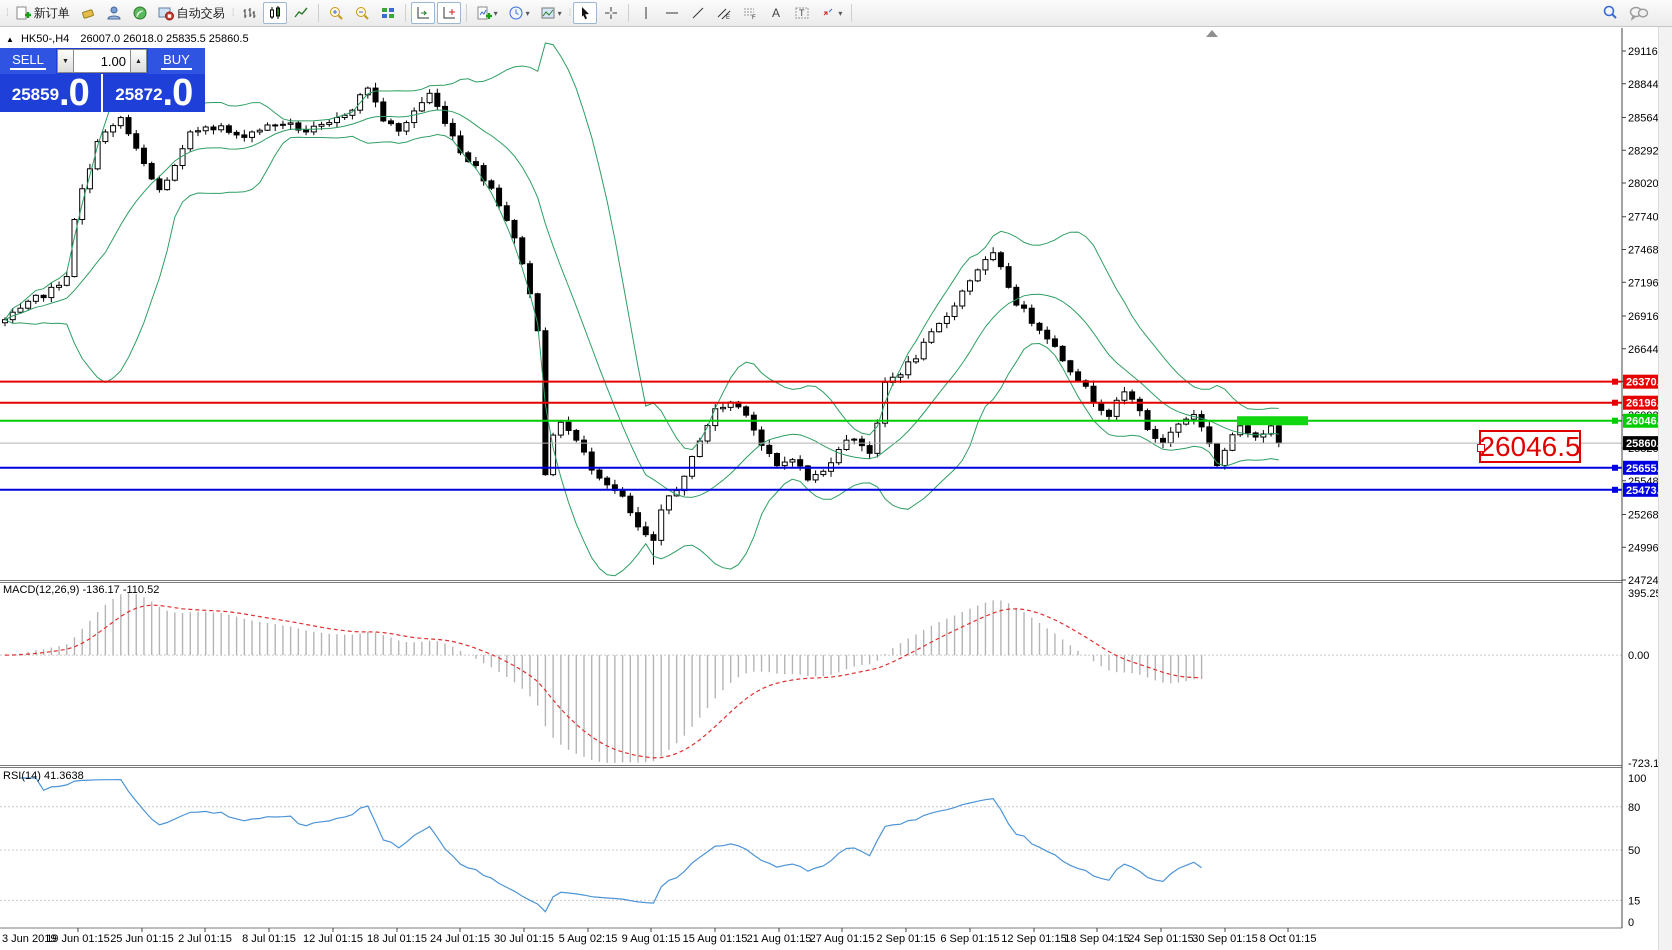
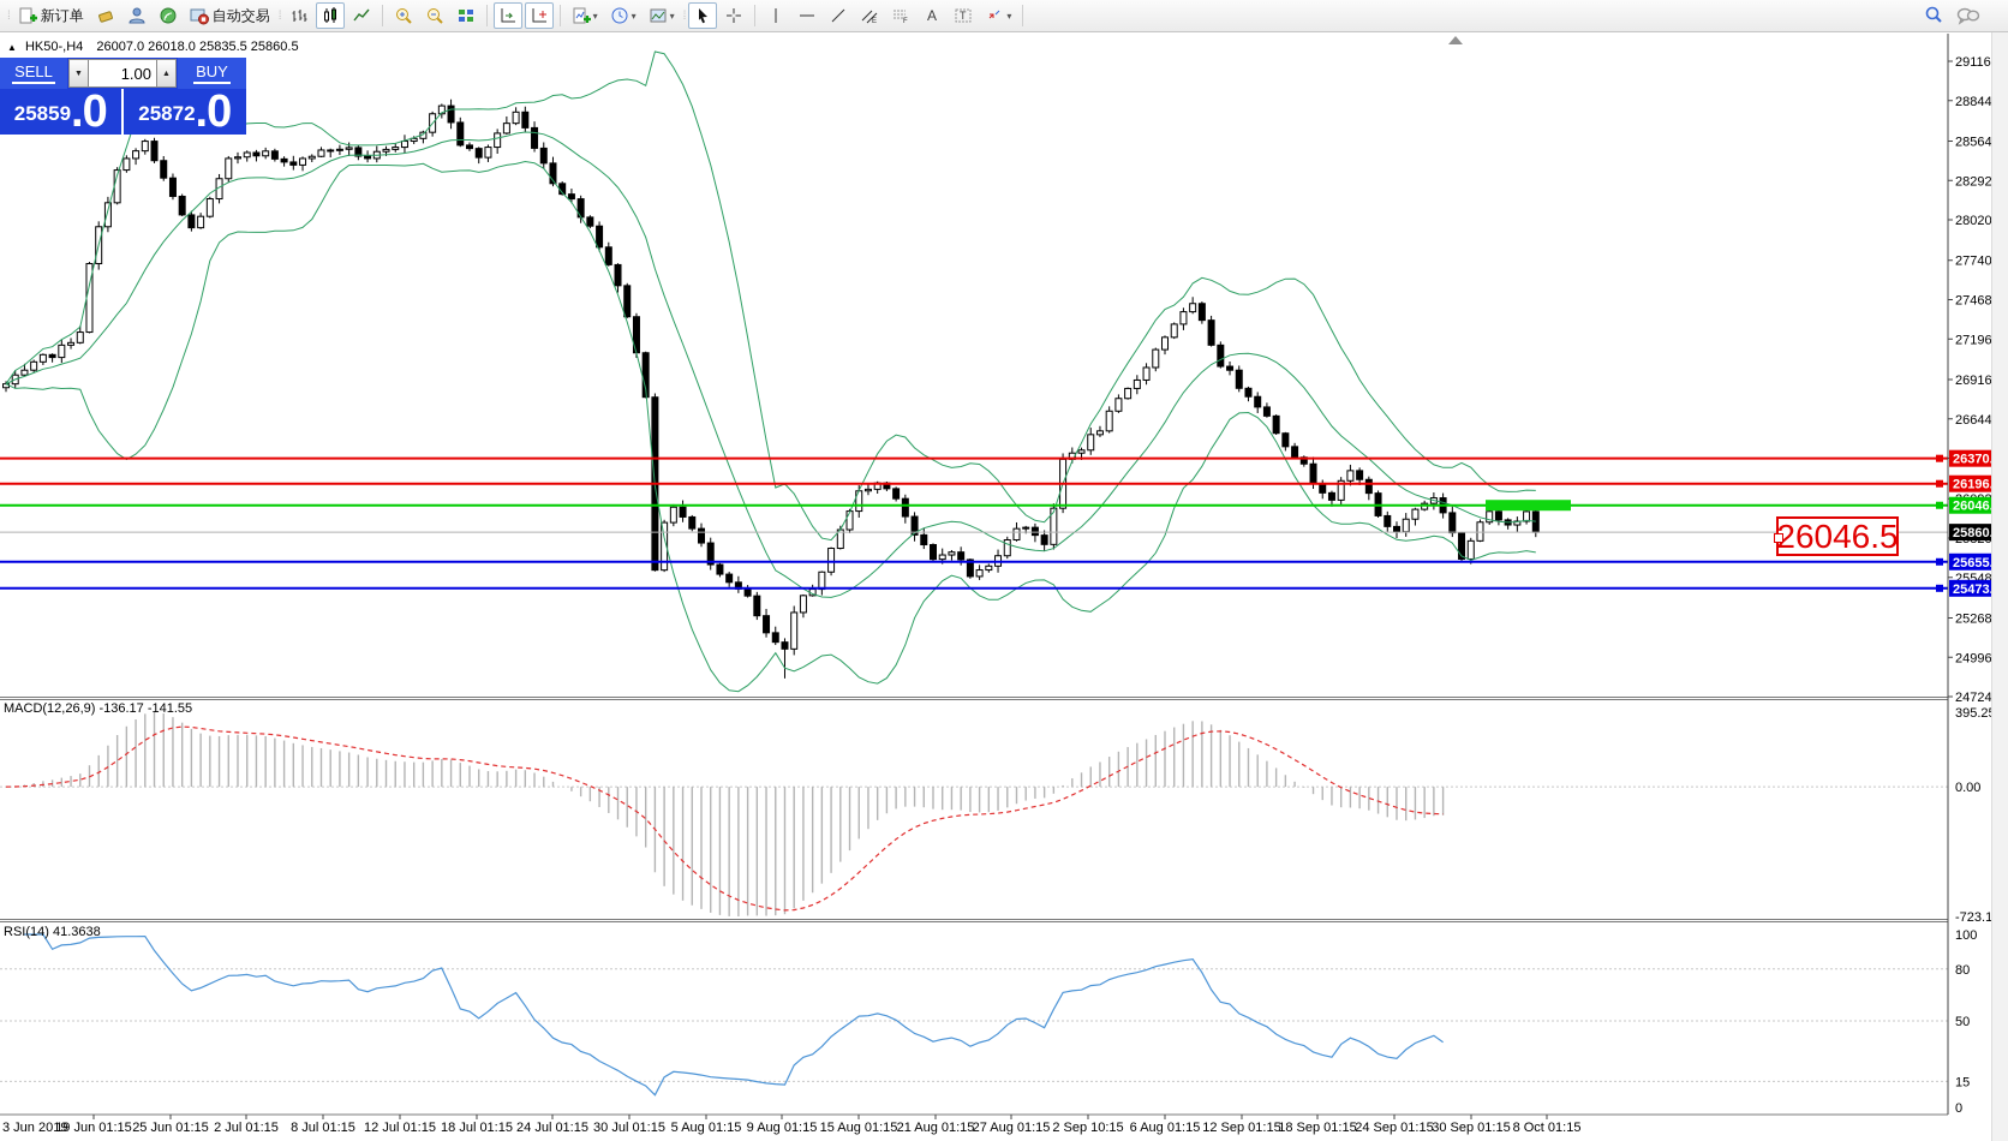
  新订单
  自动交易
  ▾
  ▾
  ▾
  ⁞
  A
  T
  ▾
- MACD(12,26,9) -136.17 -110.52
+ MACD(12,26,9) -136.17 -141.55
  RSI(14) 41.3638
  29116
  28844
  28564
  28292
  28020
  27740
  27468
  27196
  26916
  26644
  25548
  25268
  24996
  24724
  395.2
  0.00
  -723.1
  100
  80
  50
  15
  0
  26370
  26196
  26046
  25655
  25473
  25860
  3 Jun 2019
  19 Jun 01:15
  25 Jun 01:15
  2 Jul 01:15
  8 Jul 01:15
  12 Jul 01:15
  18 Jul 01:15
  24 Jul 01:15
  30 Jul 01:15
- 5 Aug 02:15
+ 5 Aug 01:15
  9 Aug 01:15
  15 Aug 01:15
  21 Aug 01:15
  27 Aug 01:15
- 2 Sep 01:15
+ 2 Sep 10:15
- 6 Sep 01:15
+ 6 Aug 01:15
  12 Sep 01:15
- 18 Sep 04:15
+ 18 Sep 01:15
  24 Sep 01:15
  30 Sep 01:15
  8 Oct 01:15
  ▲ HK50-,H4 26007.0 26018.0 25835.5 25860.5
  SELL
  1.00
  BUY
  25859
  .0
  25872
  .0
  26046.5
